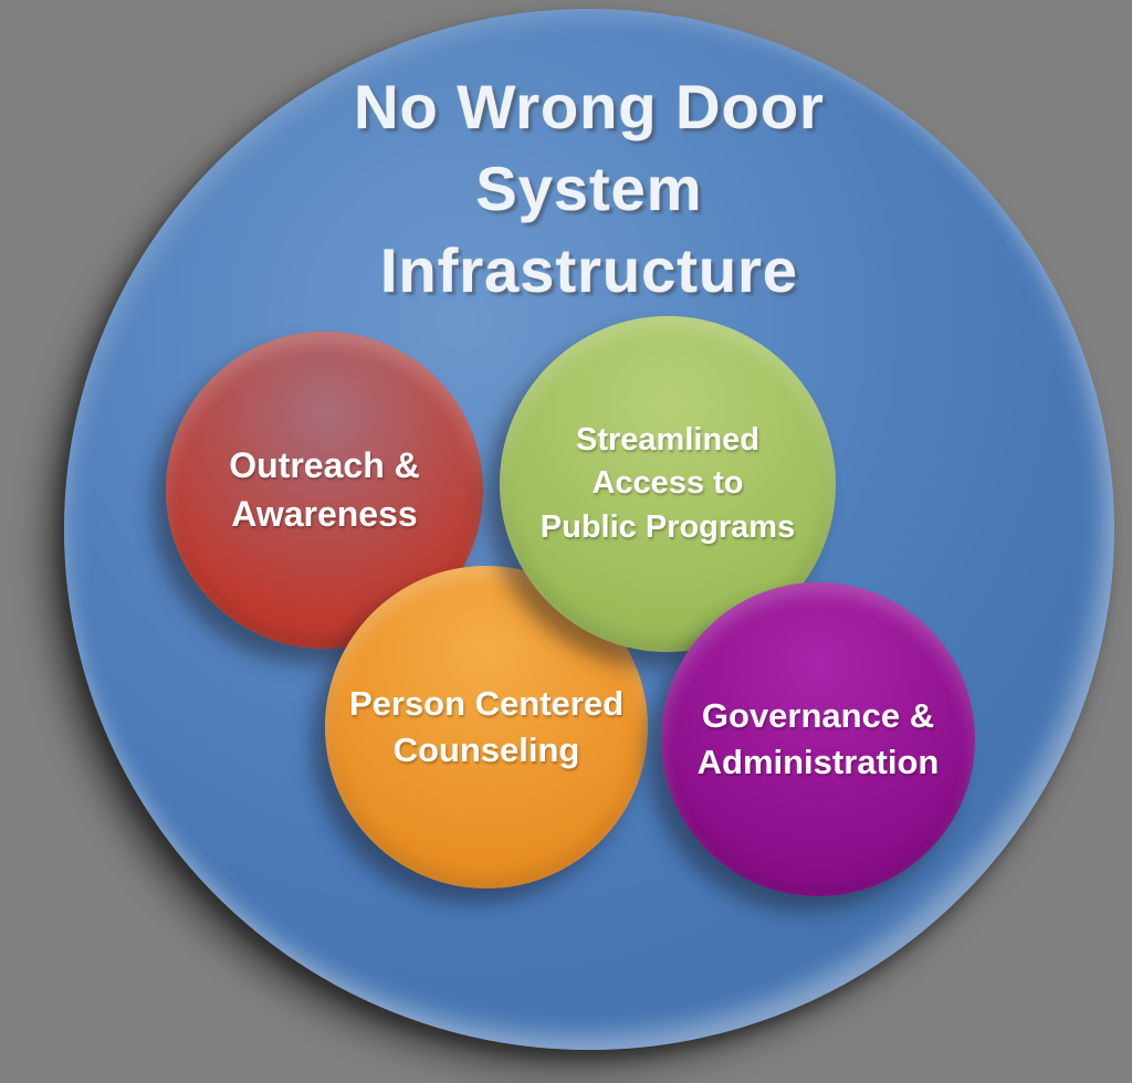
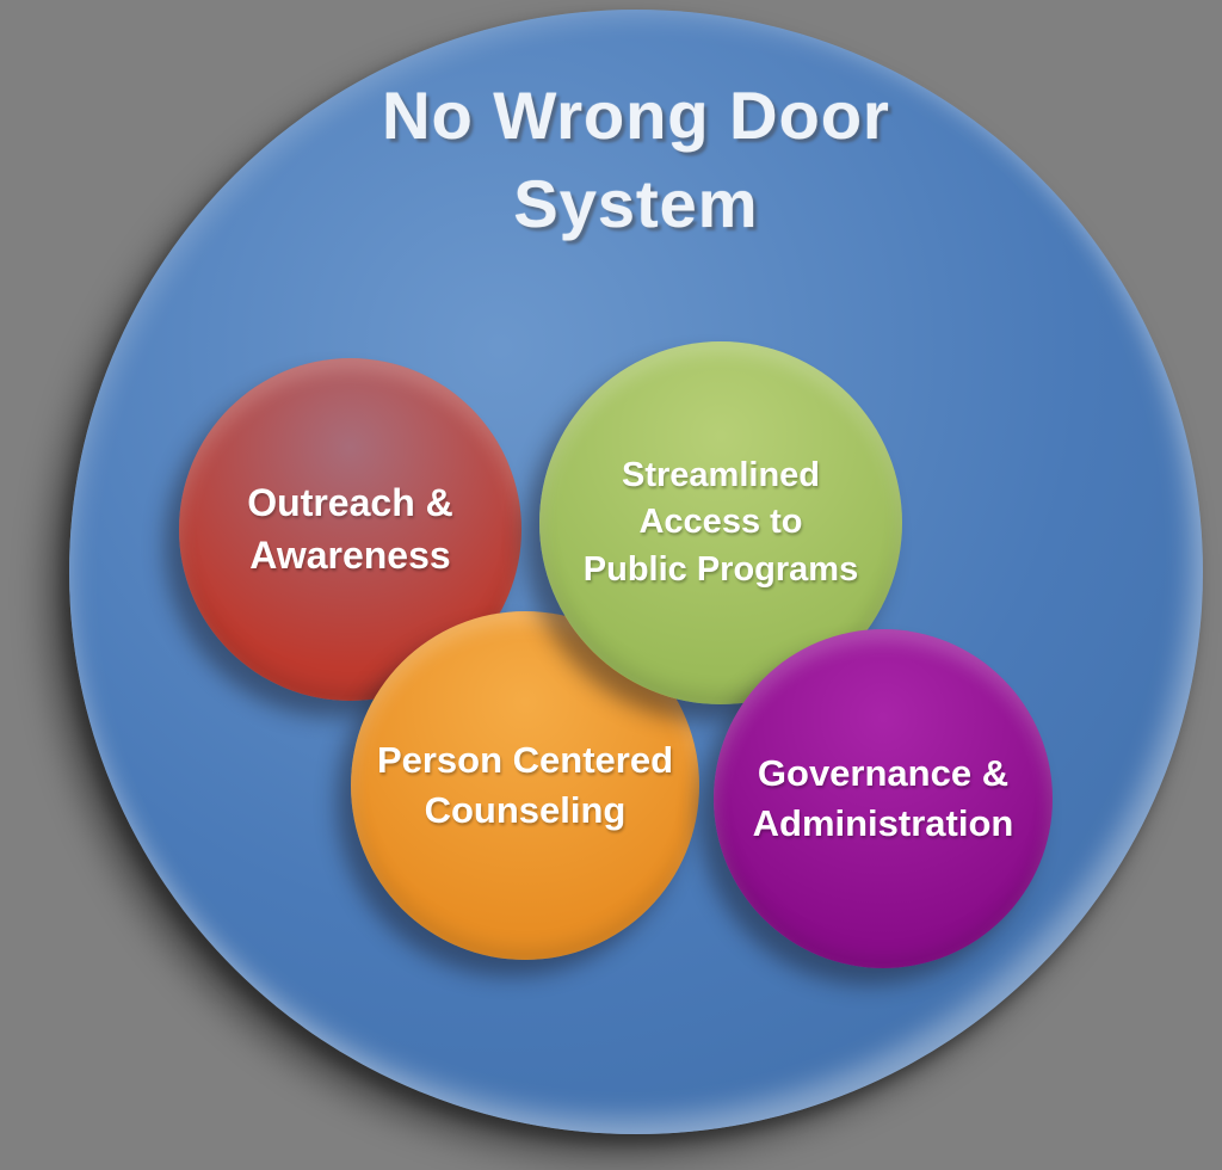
  No Wrong Door
  System
- Infrastructure
  Outreach &
  Awareness
  Streamlined
  Access to
  Public Programs
  Person Centered
  Counseling
  Governance &
  Administration
